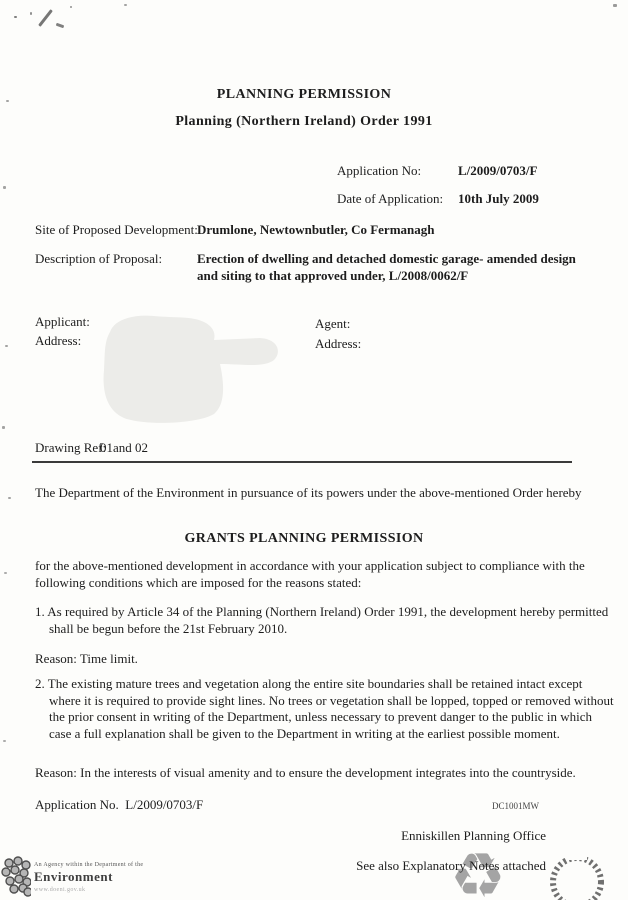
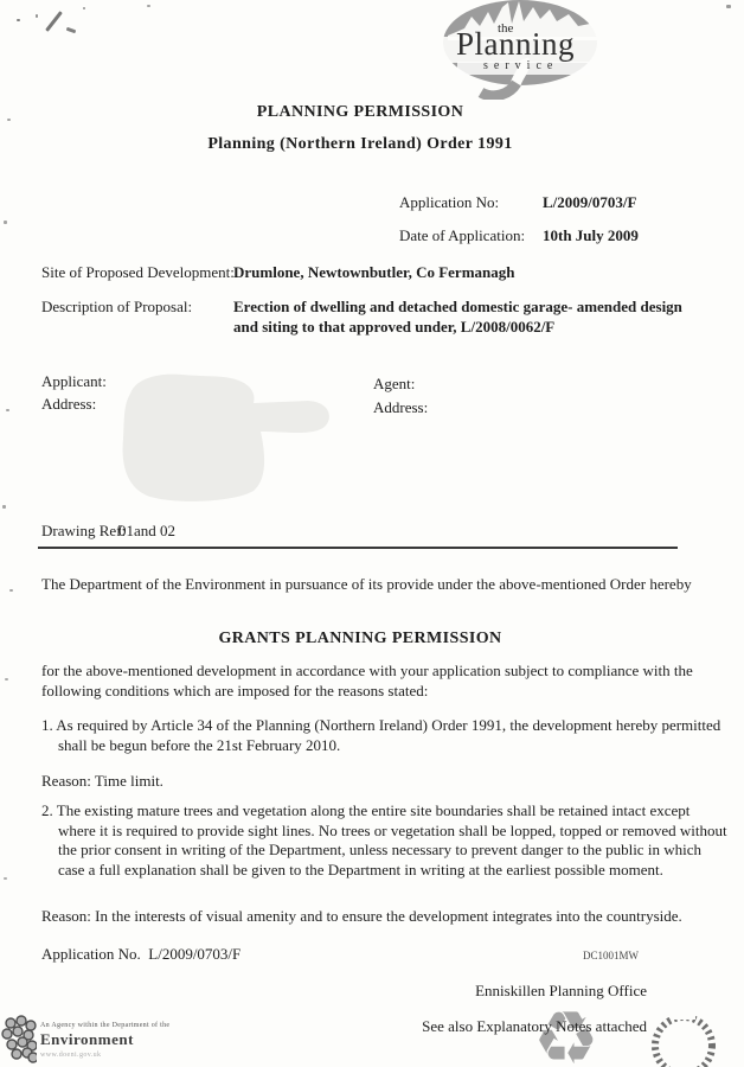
+ the
+ Planning
+ service
  PLANNING PERMISSION
  Planning (Northern Ireland) Order 1991
  Application No:
  L/2009/0703/F
  Date of Application:
  10th July 2009
  Site of Proposed Development:
  Drumlone, Newtownbutler, Co Fermanagh
  Description of Proposal:
  Erection of dwelling and detached domestic garage- amended design and siting to that approved under, L/2008/0062/F
  Applicant:
  Address:
  Agent:
  Address:
  Drawing Ref:
  01and 02
- The Department of the Environment in pursuance of its powers under the above-mentioned Order hereby
+ The Department of the Environment in pursuance of its provide under the above-mentioned Order hereby
  GRANTS PLANNING PERMISSION
  for the above-mentioned development in accordance with your application subject to compliance with the following conditions which are imposed for the reasons stated:
  1. As required by Article 34 of the Planning (Northern Ireland) Order 1991, the development hereby permitted shall be begun before the 21st February 2010.
  Reason: Time limit.
  2. The existing mature trees and vegetation along the entire site boundaries shall be retained intact except where it is required to provide sight lines. No trees or vegetation shall be lopped, topped or removed without the prior consent in writing of the Department, unless necessary to prevent danger to the public in which case a full explanation shall be given to the Department in writing at the earliest possible moment.
  Reason: In the interests of visual amenity and to ensure the development integrates into the countryside.
  Application No. L/2009/0703/F
  DC1001MW
  Enniskillen Planning Office
  ♻
  See also Explanatory Notes attached
  Environment
